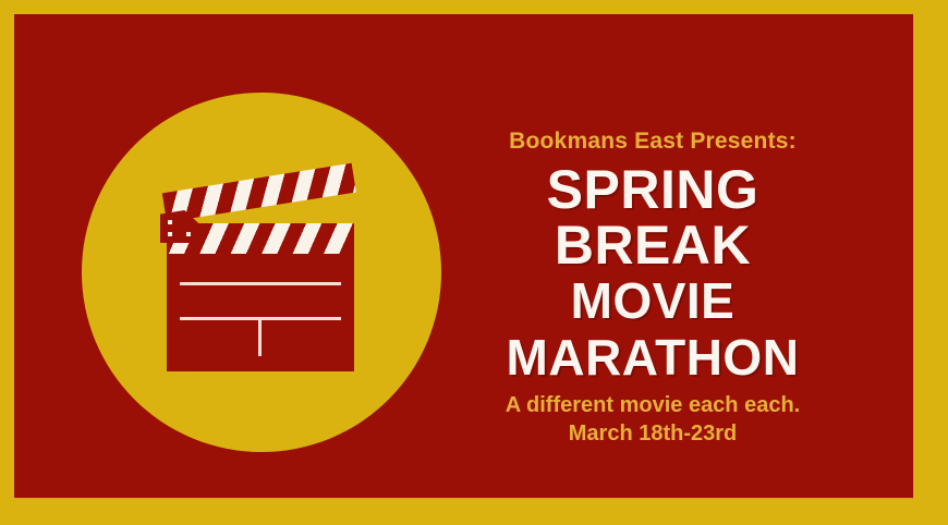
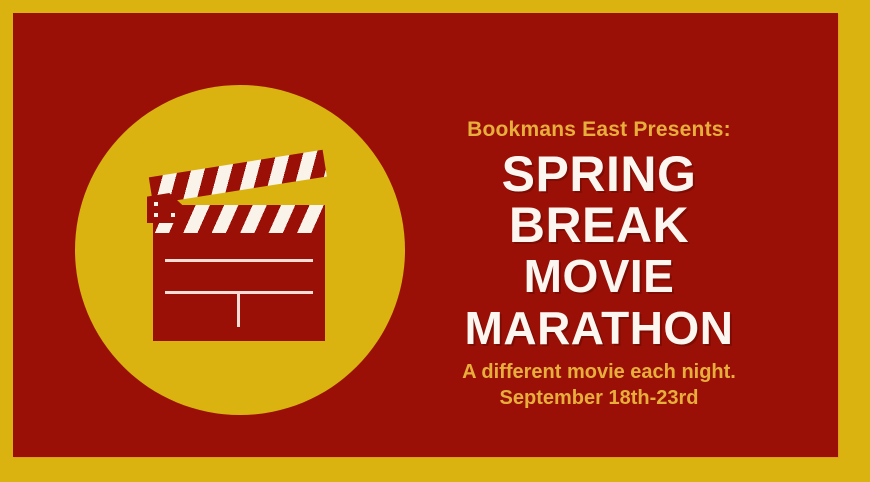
  Bookmans East Presents:
  SPRING BREAK
  MOVIE
  MARATHON
- A different movie each each.
+ A different movie each night.
- March 18th-23rd
+ September 18th-23rd
